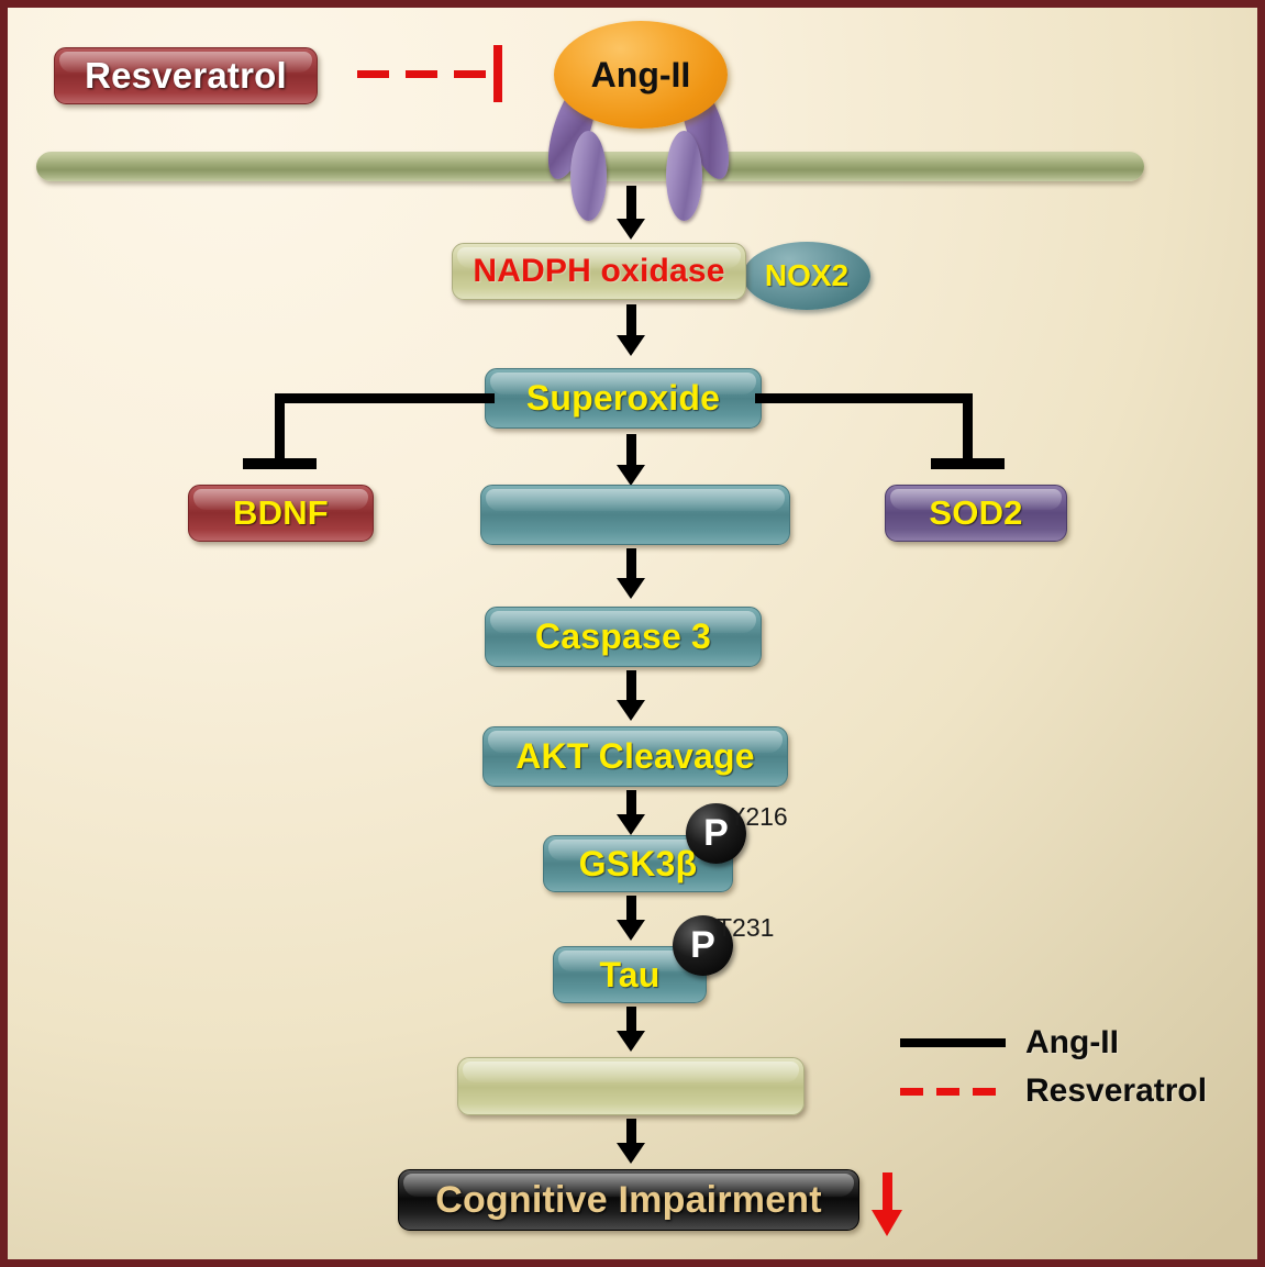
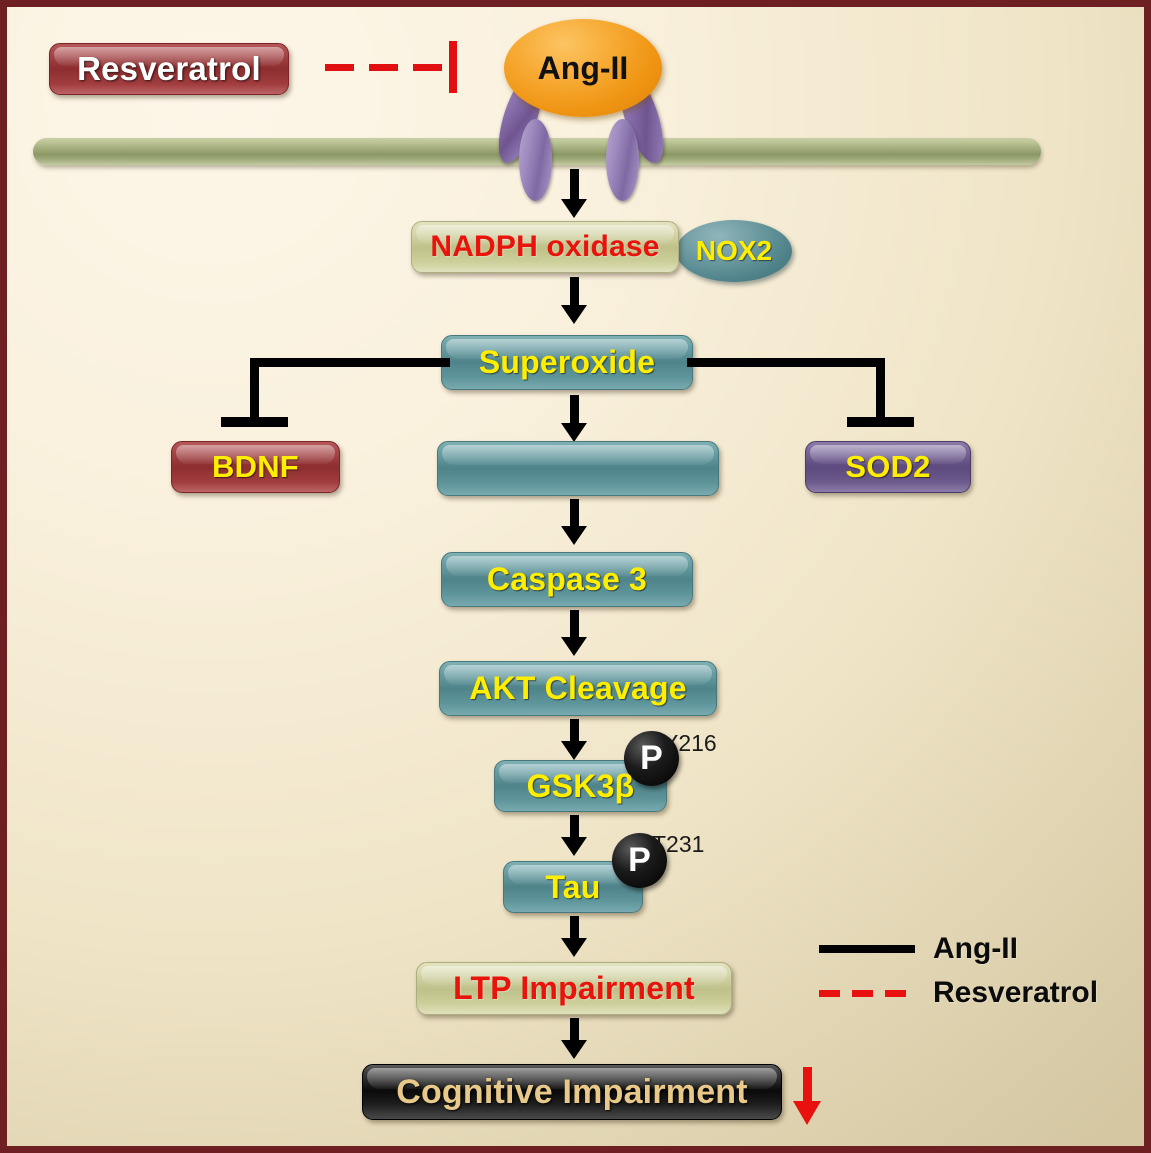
  Resveratrol
  Ang-II
  NOX2
  NADPH oxidase
  Superoxide
  BDNF
  SOD2
  Caspase 3
  AKT Cleavage
  GSK3β
  P
  Y216
  Tau
  P
  T231
+ LTP Impairment
  Cognitive Impairment
  Ang-II
  Resveratrol
